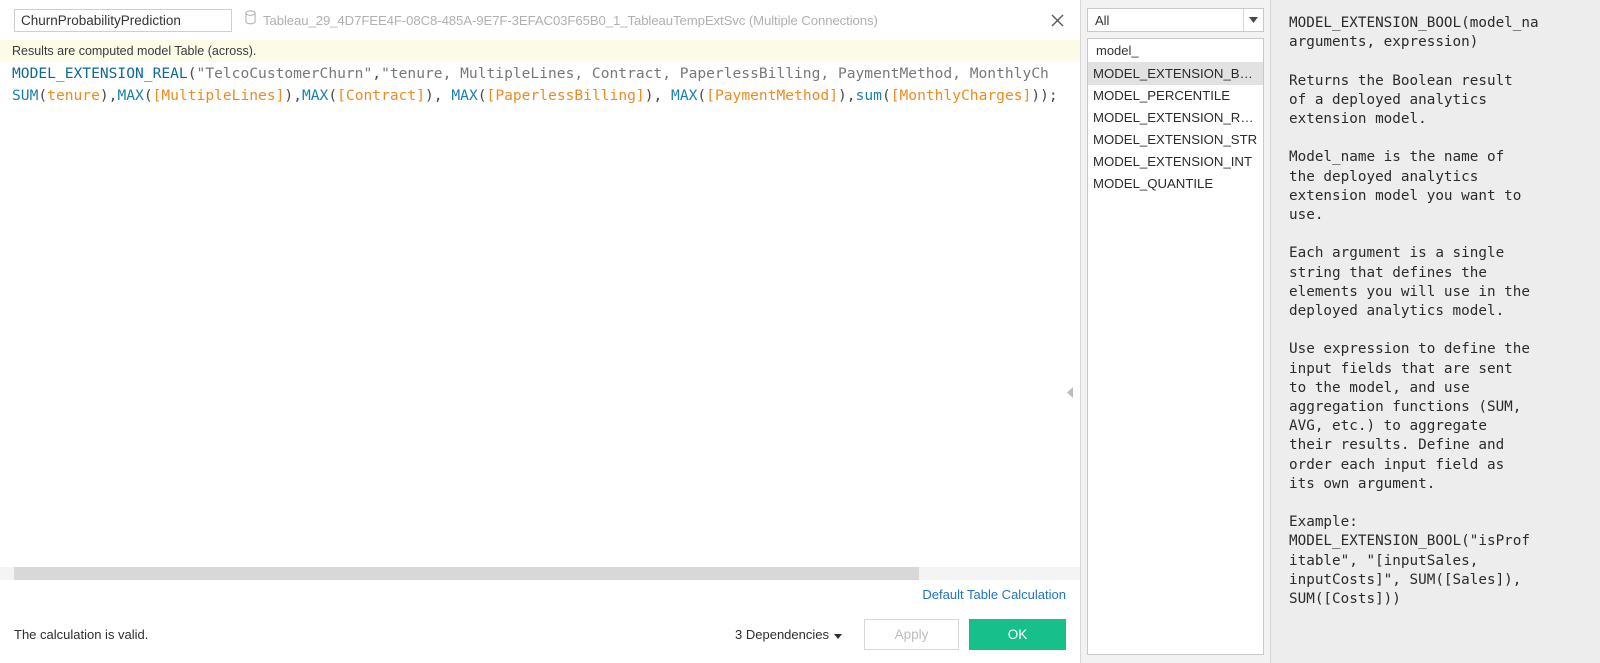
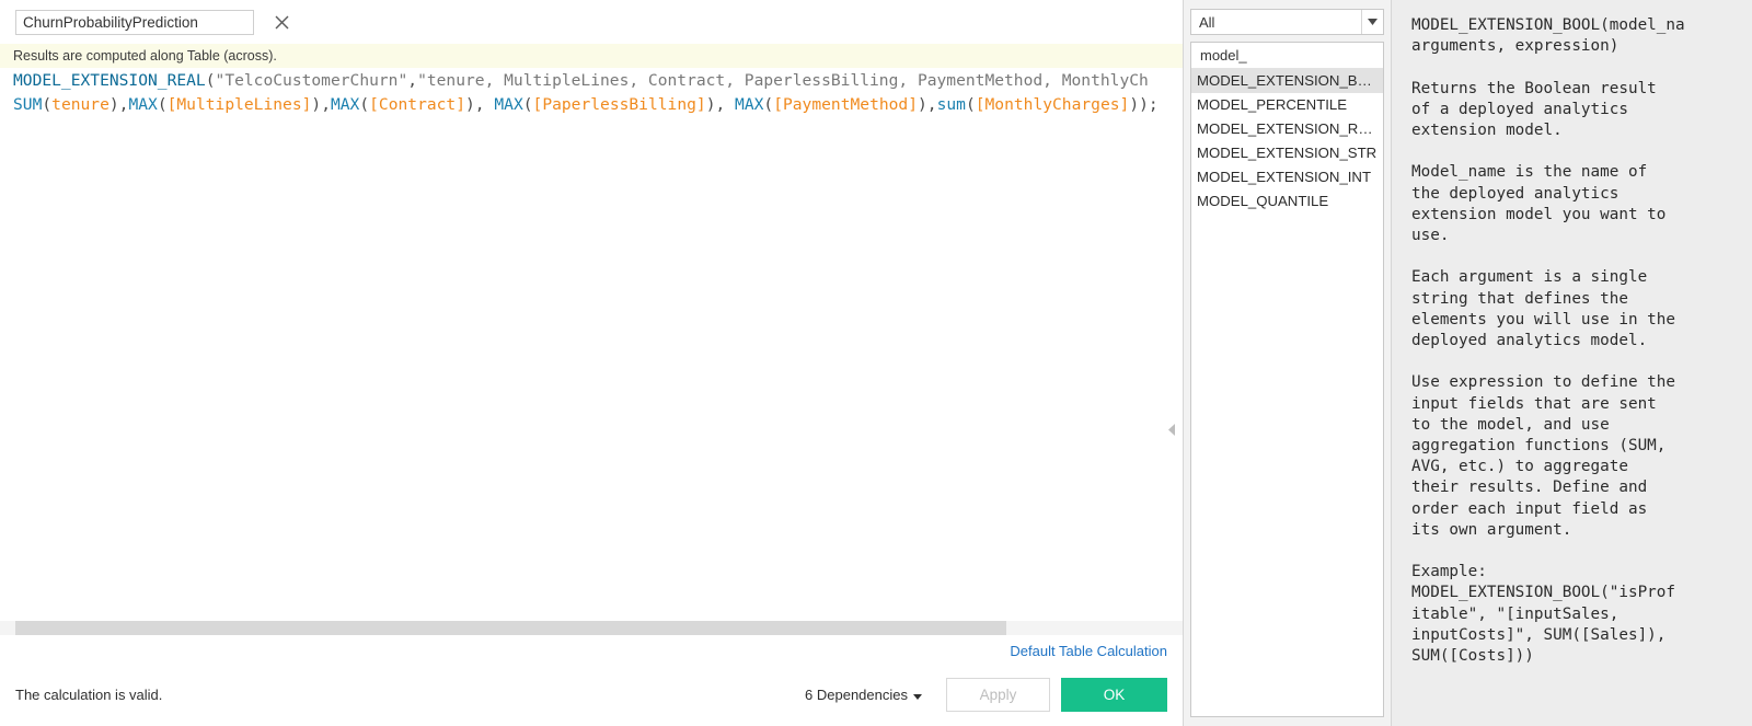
  ChurnProbabilityPrediction
- Tableau_29_4D7FEE4F-08C8-485A-9E7F-3EFAC03F65B0_1_TableauTempExtSvc (Multiple Connections)
- Results are computed model Table (across).
+ Results are computed along Table (across).
  MODEL_EXTENSION_REAL("TelcoCustomerChurn","tenure, MultipleLines, Contract, PaperlessBilling, PaymentMethod, MonthlyCh
  SUM(tenure),MAX([MultipleLines]),MAX([Contract]), MAX([PaperlessBilling]), MAX([PaymentMethod]),sum([MonthlyCharges]));
  Default Table Calculation
  The calculation is valid.
- 3 Dependencies
+ 6 Dependencies
  Apply
  OK
  All
  model_
  MODEL_EXTENSION_BO...
  MODEL_PERCENTILE
  MODEL_EXTENSION_REAL
  MODEL_EXTENSION_STR
  MODEL_EXTENSION_INT
  MODEL_QUANTILE
  MODEL_EXTENSION_BOOL(model_na
  arguments, expression)
  Returns the Boolean result
  of a deployed analytics
  extension model.
  Model_name is the name of
  the deployed analytics
  extension model you want to
  use.
  Each argument is a single
  string that defines the
  elements you will use in the
  deployed analytics model.
  Use expression to define the
  input fields that are sent
  to the model, and use
  aggregation functions (SUM,
  AVG, etc.) to aggregate
  their results. Define and
  order each input field as
  its own argument.
  Example:
  MODEL_EXTENSION_BOOL("isProf
  itable", "[inputSales,
  inputCosts]", SUM([Sales]),
  SUM([Costs]))
